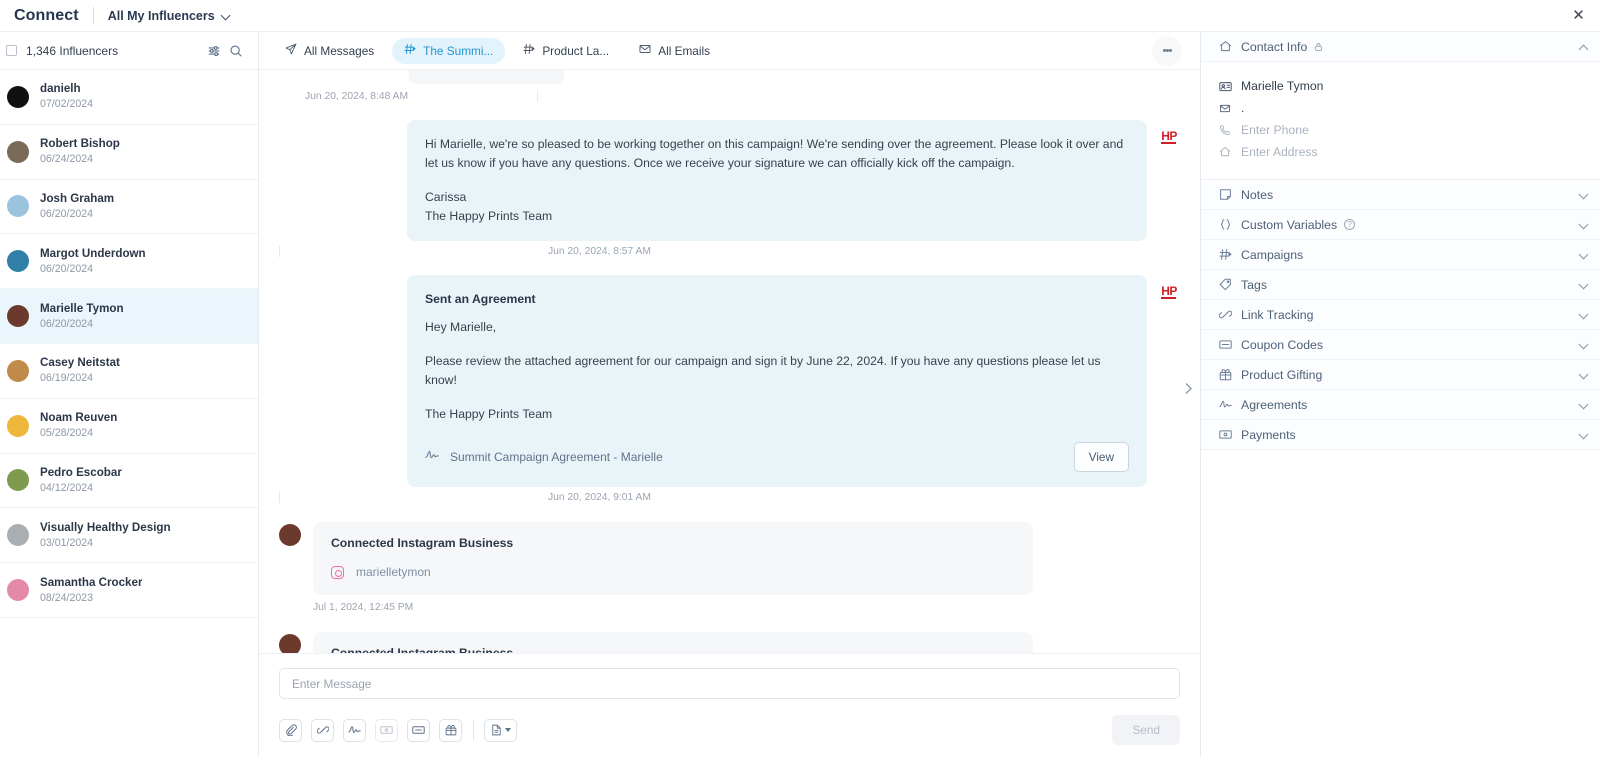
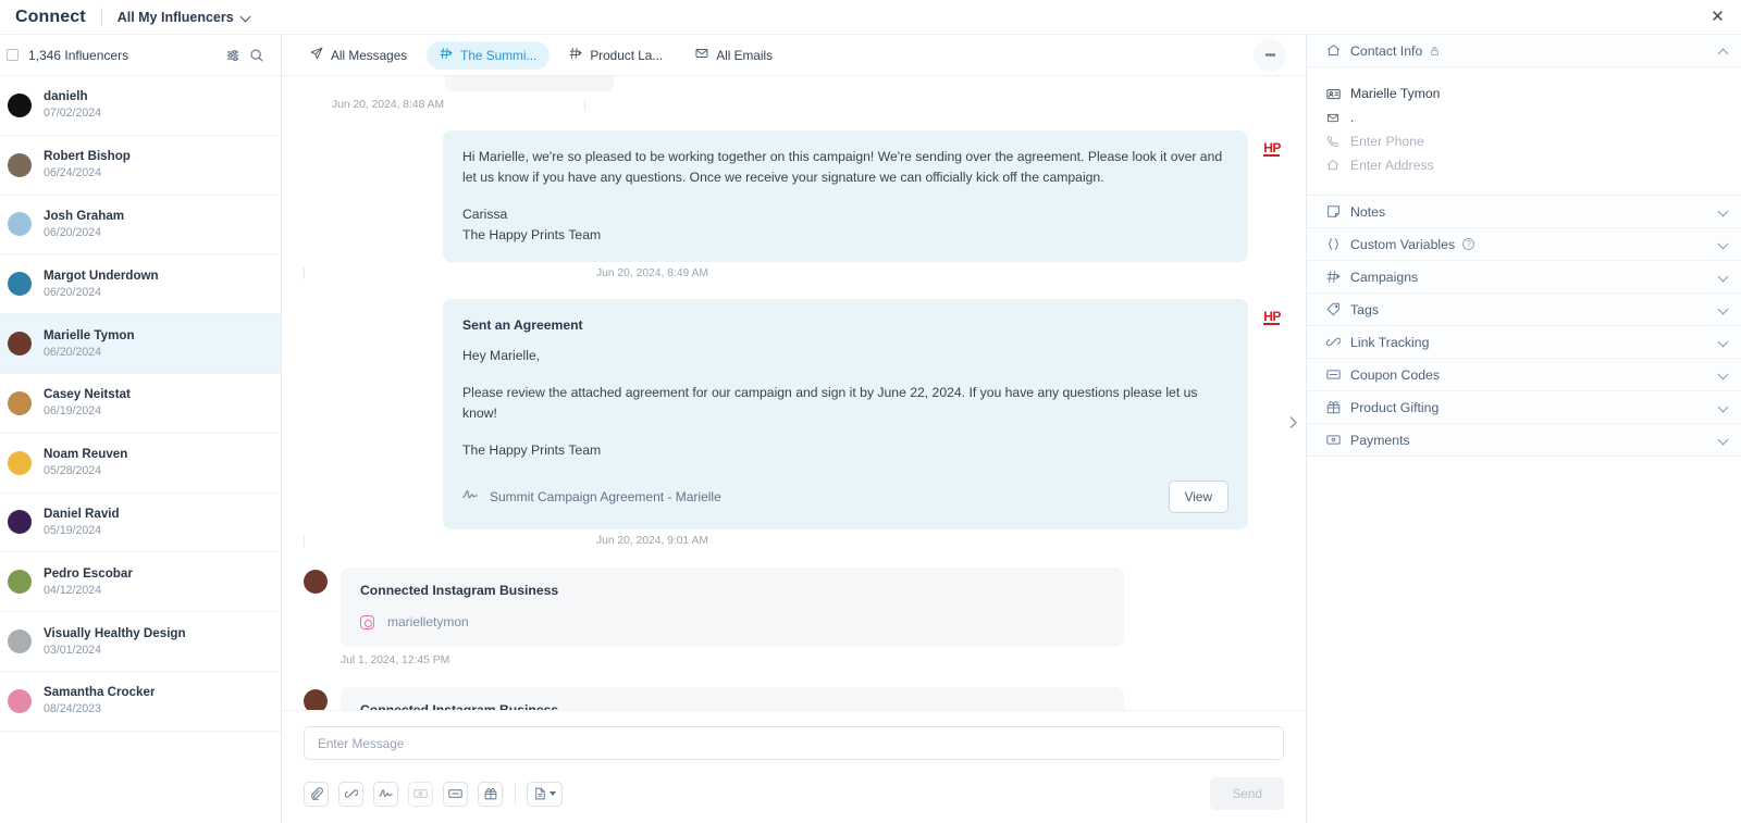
  Connect
  All My Influencers
  ✕
  1,346 Influencers
  danielh
  07/02/2024
  Robert Bishop
  06/24/2024
  Josh Graham
  06/20/2024
  Margot Underdown
  06/20/2024
  Marielle Tymon
  06/20/2024
  Casey Neitstat
  06/19/2024
  Noam Reuven
  05/28/2024
+ Daniel Ravid
+ 05/19/2024
  Pedro Escobar
  04/12/2024
  Visually Healthy Design
  03/01/2024
  Samantha Crocker
  08/24/2023
  All Messages
  The Summi...
  Product La...
  All Emails
  Jun 20, 2024, 8:48 AM
  Hi Marielle, we're so pleased to be working together on this campaign! We're sending over the agreement. Please look it over and let us know if you have any questions. Once we receive your signature we can officially kick off the campaign.
  Carissa
  The Happy Prints Team
  HP
- Jun 20, 2024, 8:57 AM
+ Jun 20, 2024, 8:49 AM
  Sent an Agreement
  Hey Marielle,
  Please review the attached agreement for our campaign and sign it by June 22, 2024. If you have any questions please let us know!
  The Happy Prints Team
  Summit Campaign Agreement - Marielle
  View
  HP
  Jun 20, 2024, 9:01 AM
  Connected Instagram Business
  marielletymon
  Jul 1, 2024, 12:45 PM
  Enter Message
  Send
  Contact Info
  Marielle Tymon
  .
  Enter Phone
  Enter Address
  Notes
  Custom Variables
  ?
  Campaigns
  Tags
  Link Tracking
  Coupon Codes
  Product Gifting
- Agreements
  Payments
